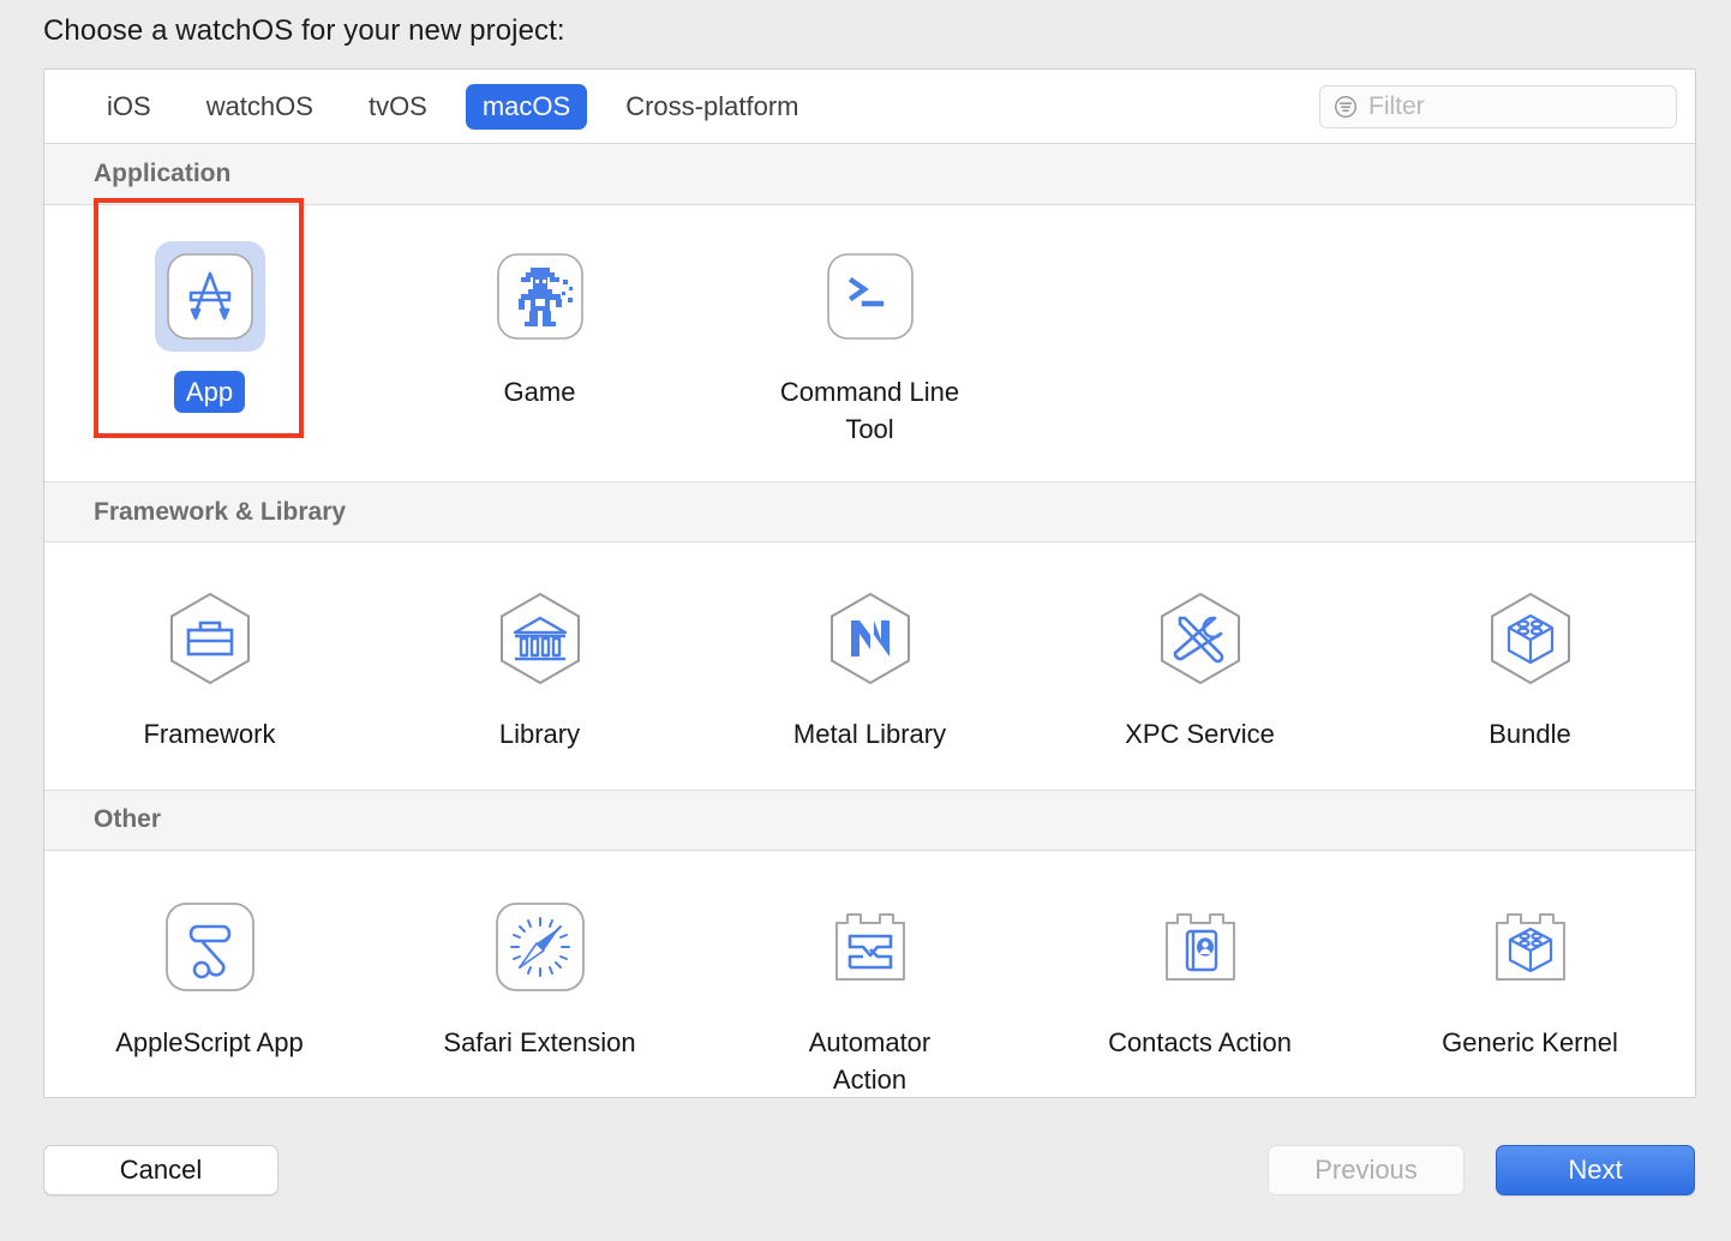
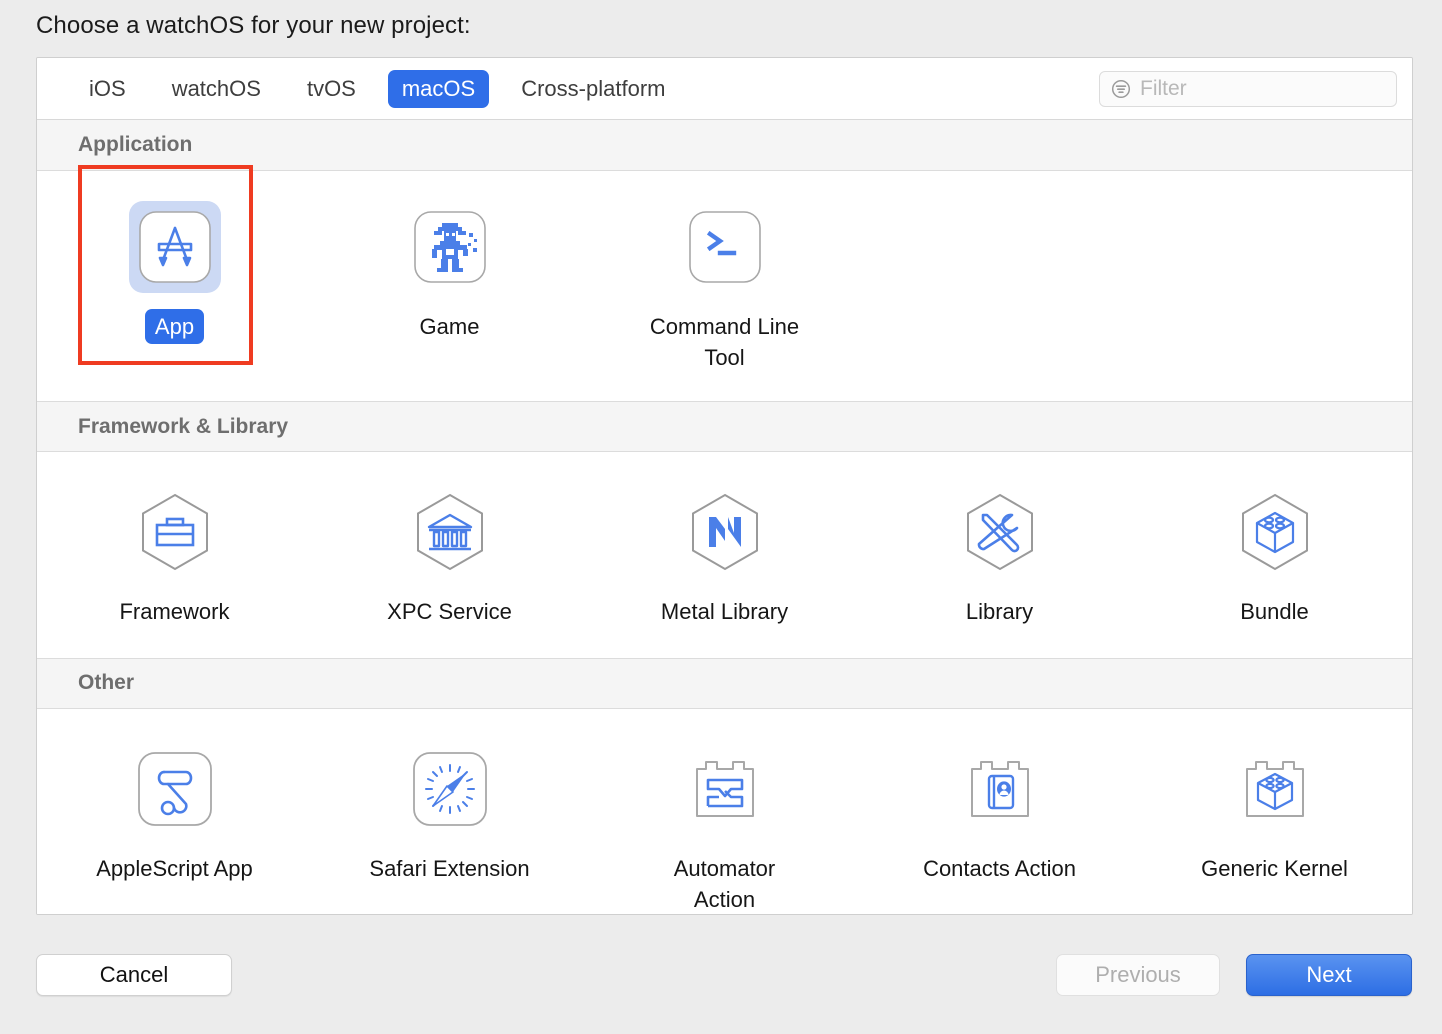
  Choose a watchOS for your new project:
  iOS
  watchOS
  tvOS
  macOS
  Cross-platform
  Filter
  Application
  App
  Game
  Command Line Tool
  Framework & Library
  Framework
- Library
+ XPC Service
  Metal Library
- XPC Service
+ Library
  Bundle
  Other
  AppleScript App
  Safari Extension
  Automator Action
  Contacts Action
  Generic Kernel
  Cancel
  Previous
  Next
